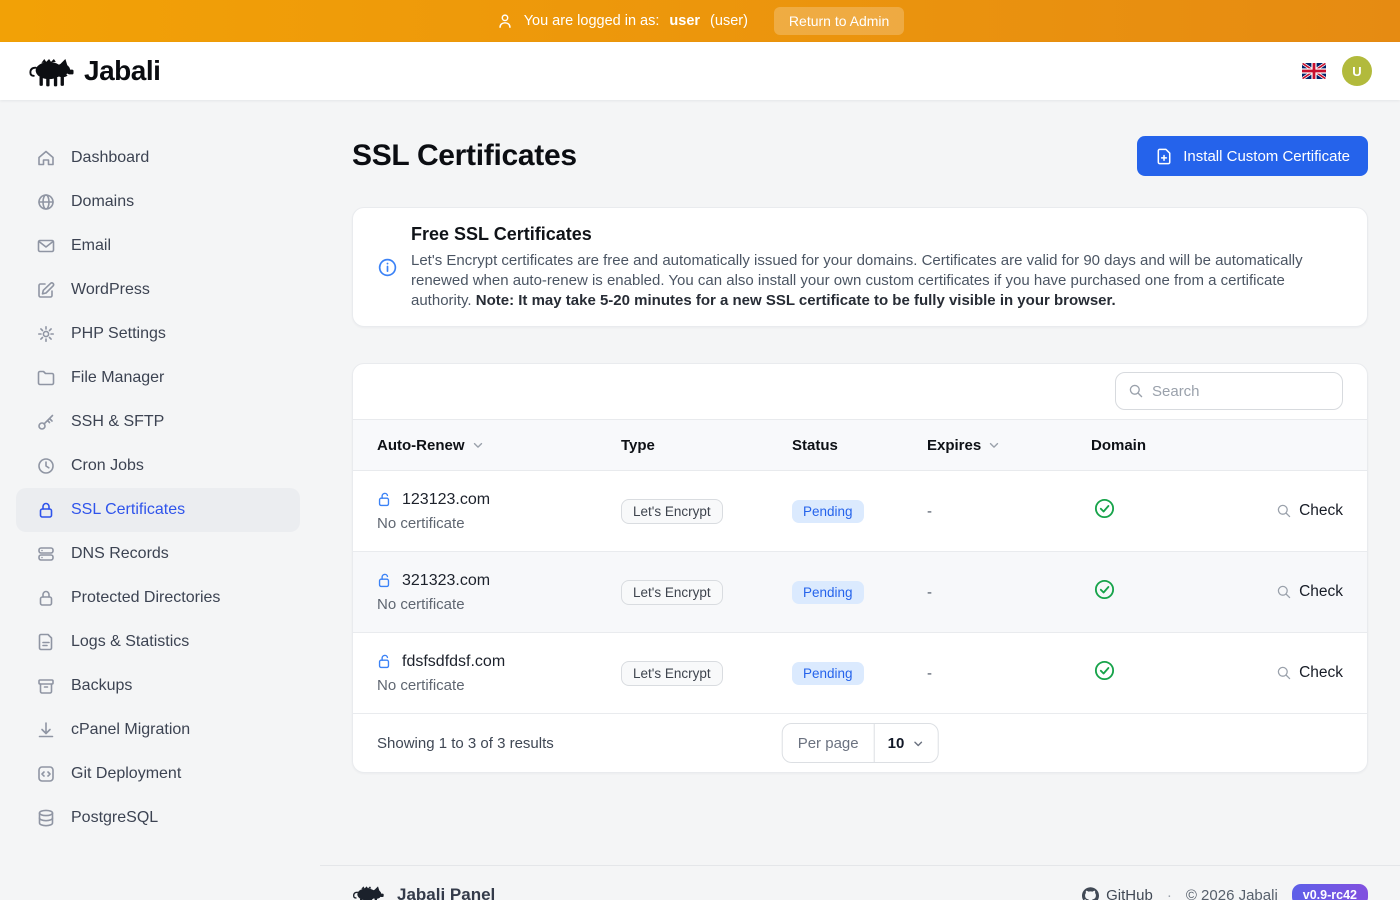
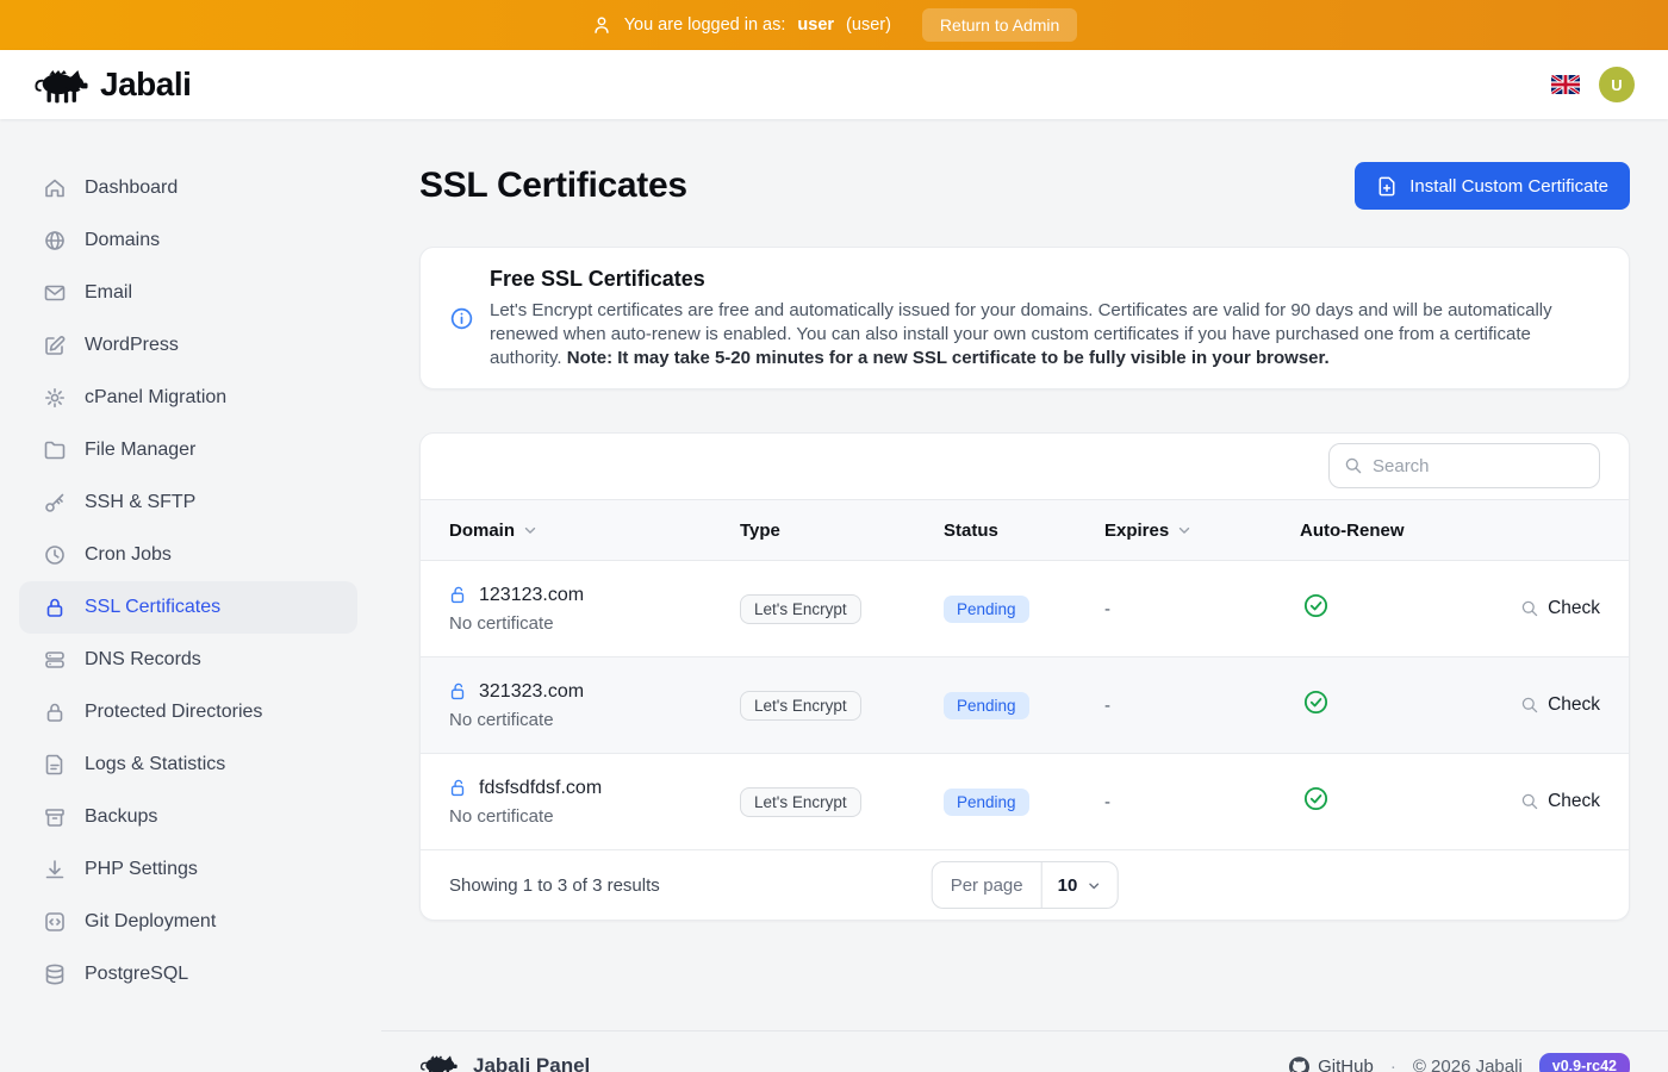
  You are logged in as:
  user
  (user)
  Return to Admin
  Jabali
  U
  Dashboard
  Domains
  Email
  WordPress
- PHP Settings
+ cPanel Migration
  File Manager
  SSH & SFTP
  Cron Jobs
  SSL Certificates
  DNS Records
  Protected Directories
  Logs & Statistics
  Backups
- cPanel Migration
+ PHP Settings
  Git Deployment
  PostgreSQL
  SSL Certificates
  Install Custom Certificate
  Free SSL Certificates
  Let's Encrypt certificates are free and automatically issued for your domains. Certificates are valid for 90 days and will be automatically renewed when auto-renew is enabled. You can also install your own custom certificates if you have purchased one from a certificate authority. Note: It may take 5-20 minutes for a new SSL certificate to be fully visible in your browser.
  Search
- Auto-Renew
+ Domain
  Type
  Status
  Expires
- Domain
+ Auto-Renew
  123123.com
  No certificate
  Let's Encrypt
  Pending
  -
  Check
  321323.com
  No certificate
  Let's Encrypt
  Pending
  -
  Check
  fdsfsdfdsf.com
  No certificate
  Let's Encrypt
  Pending
  -
  Check
  Showing 1 to 3 of 3 results
  Per page
  10
  Jabali Panel
  GitHub
  ·
  © 2026 Jabali
  v0.9-rc42
